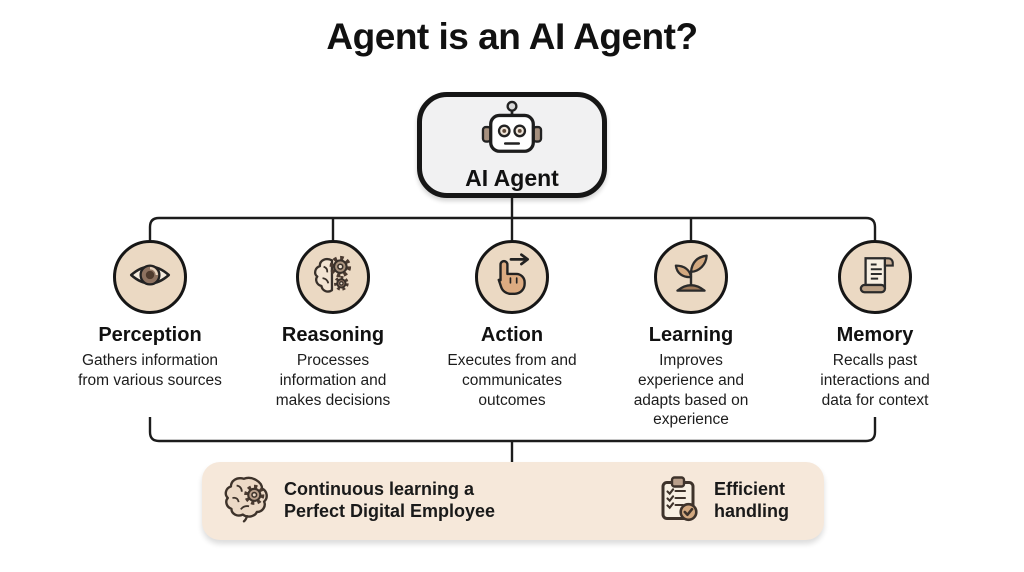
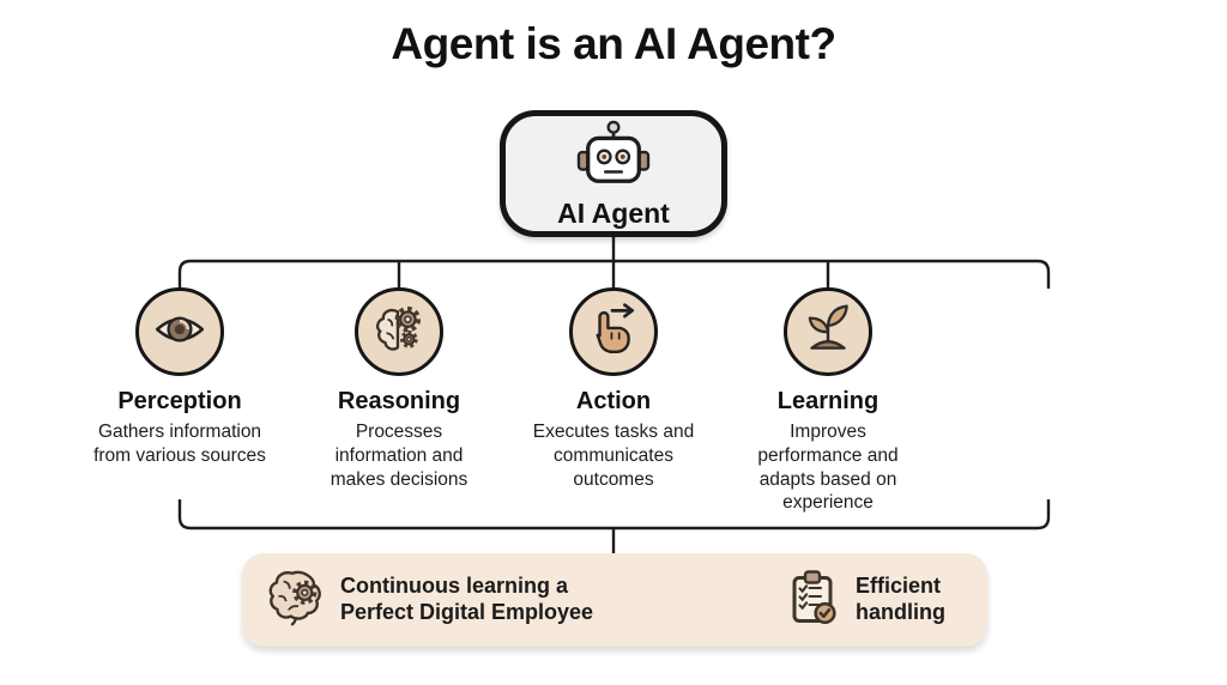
  Agent is an AI Agent?
  AI Agent
  Perception
  Gathers information from various sources
  Reasoning
  Processes information and makes decisions
  Action
- Executes from and communicates outcomes
+ Executes tasks and communicates outcomes
  Learning
- Improves experience and adapts based on experience
+ Improves performance and adapts based on experience
- Memory
- Recalls past interactions and data for context
  Continuous learning a Perfect Digital Employee
  Efficient handling
